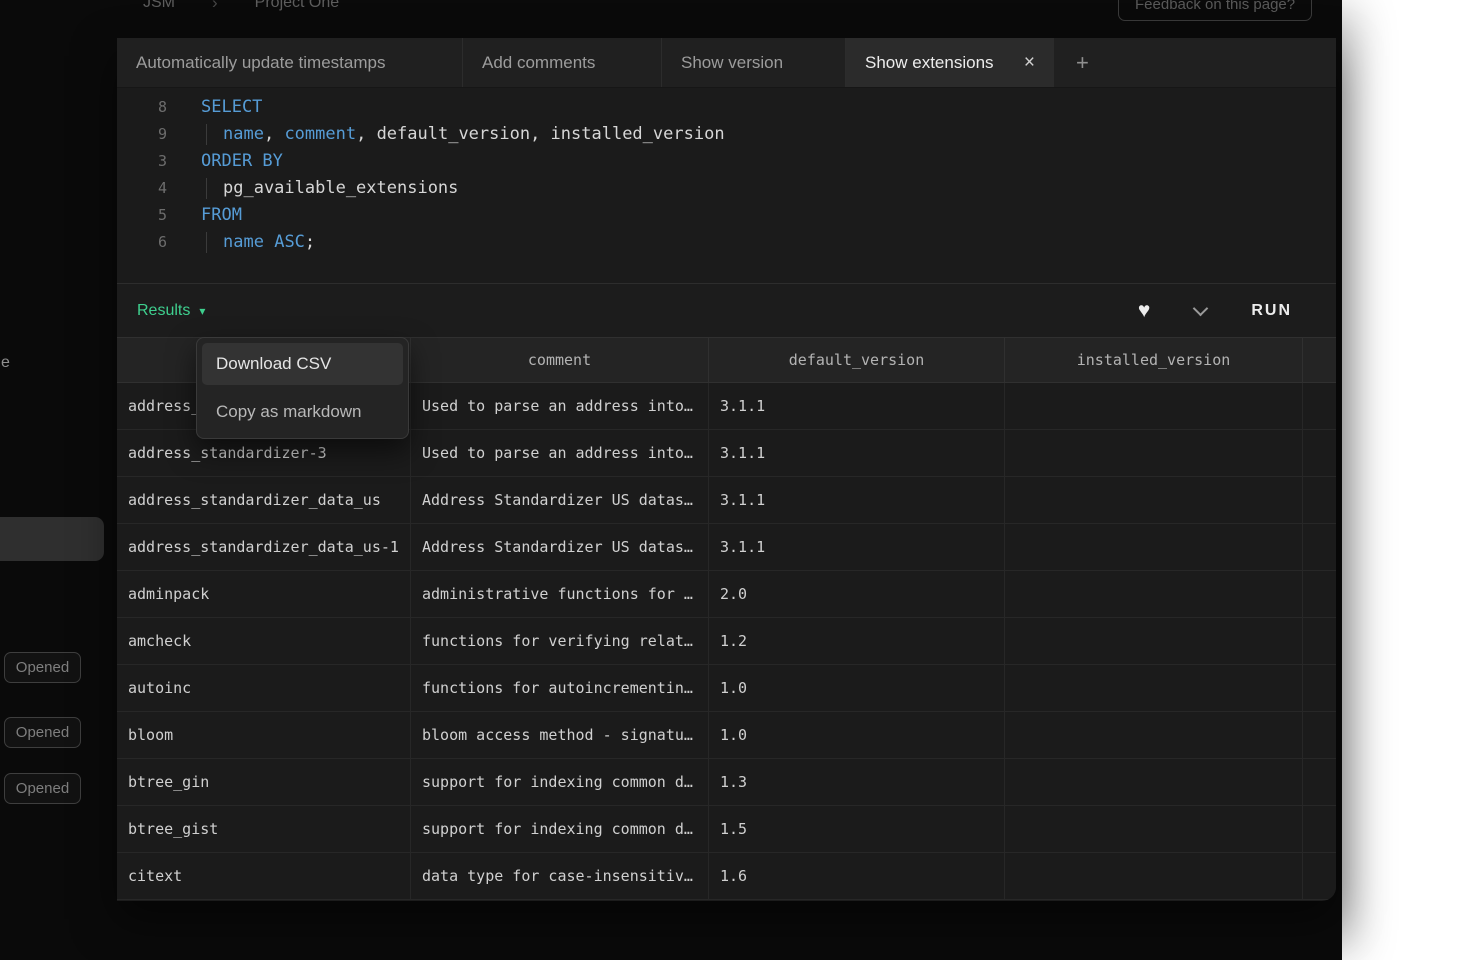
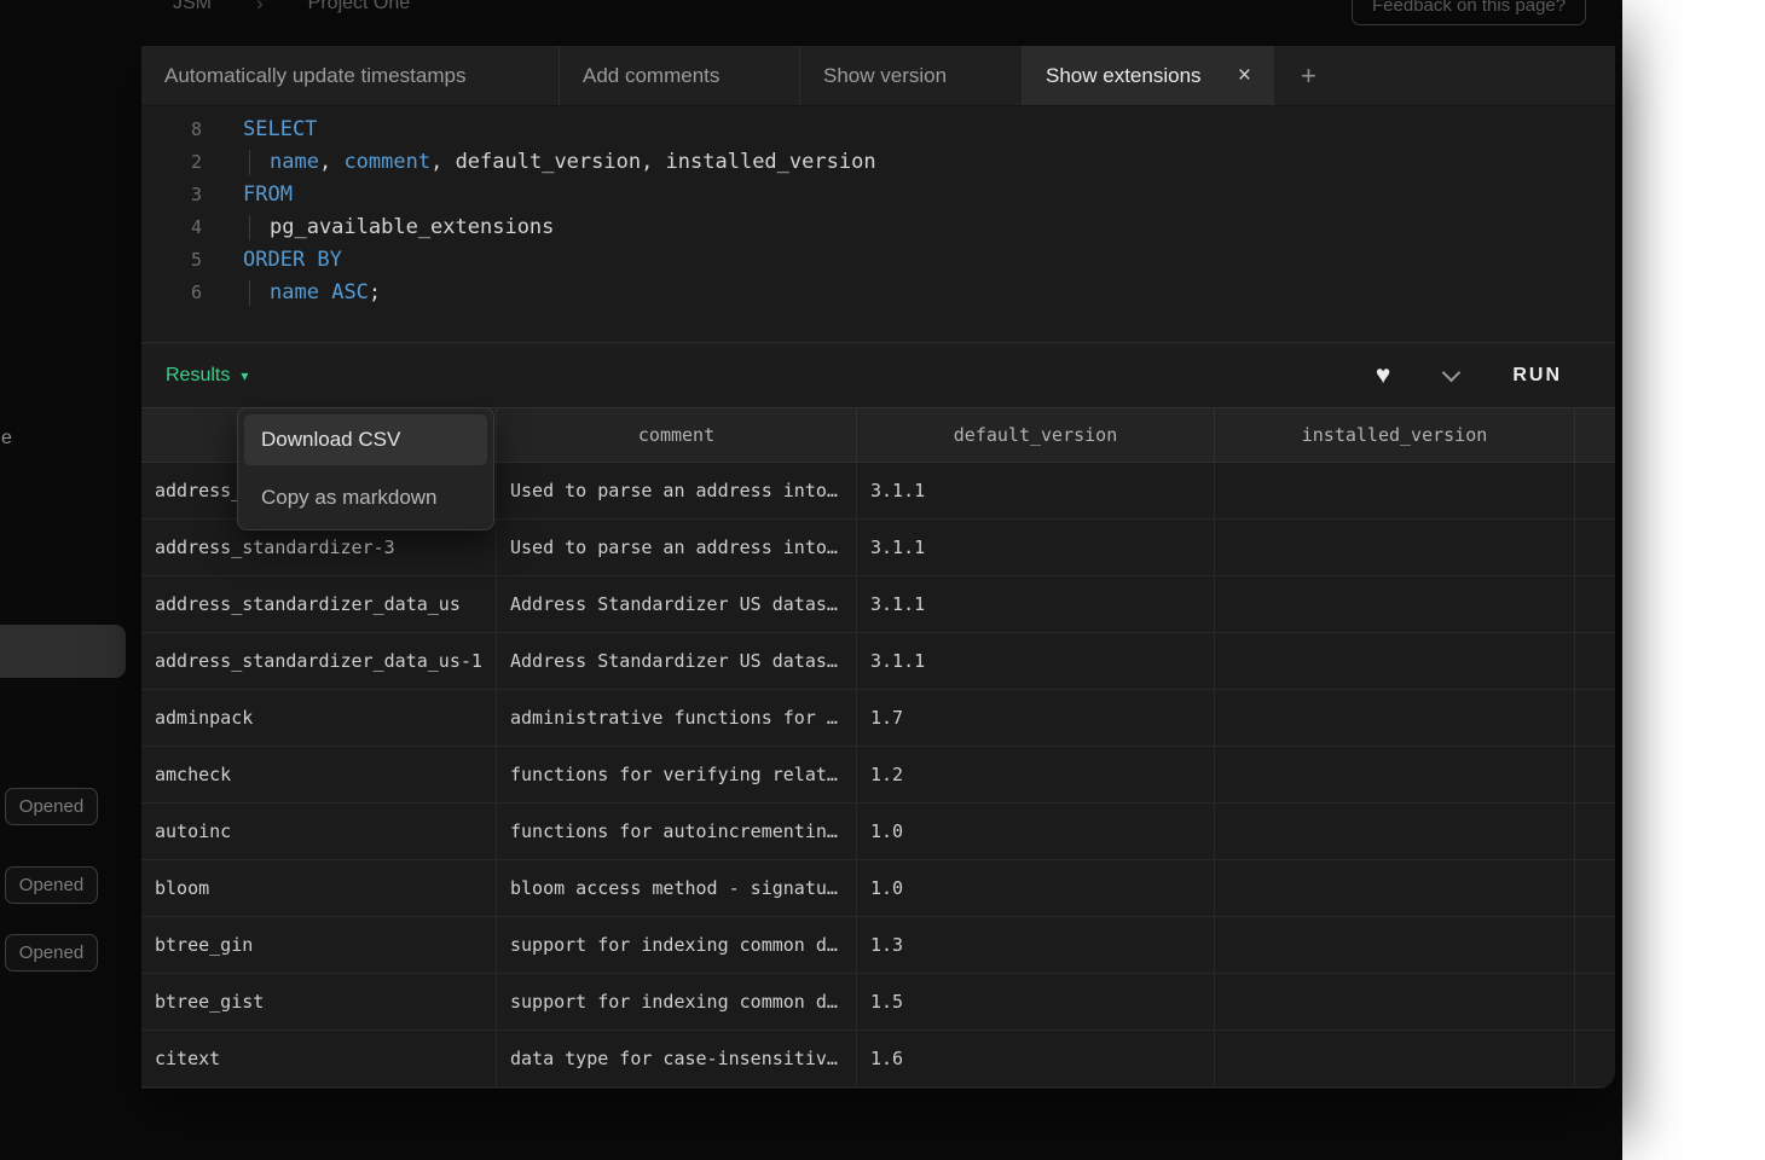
  JSM
  ›
  Project One
  Feedback on this page?
  e
  Opened
  Opened
  Opened
  Automatically update timestamps
  Add comments
  Show version
  Show extensions
  ×
  +
  8
  SELECT
- 9
+ 2
  name, comment, default_version, installed_version
  3
- ORDER BY
+ FROM
  4
  pg_available_extensions
  5
- FROM
+ ORDER BY
  6
  name ASC;
  Results
  ▾
  ♥
  RUN
  comment
  default_version
  installed_version
  Used to parse an address into…
  3.1.1
  address_standardizer-3
  Used to parse an address into…
  3.1.1
  address_standardizer_data_us
  Address Standardizer US datas…
  3.1.1
  address_standardizer_data_us-1
  Address Standardizer US datas…
  3.1.1
  adminpack
  administrative functions for …
- 2.0
+ 1.7
  amcheck
  functions for verifying relat…
  1.2
  autoinc
  functions for autoincrementin…
  1.0
  bloom
  bloom access method - signatu…
  1.0
  btree_gin
  support for indexing common d…
  1.3
  btree_gist
  support for indexing common d…
  1.5
  citext
  data type for case-insensitiv…
  1.6
  Download CSV
  Copy as markdown
